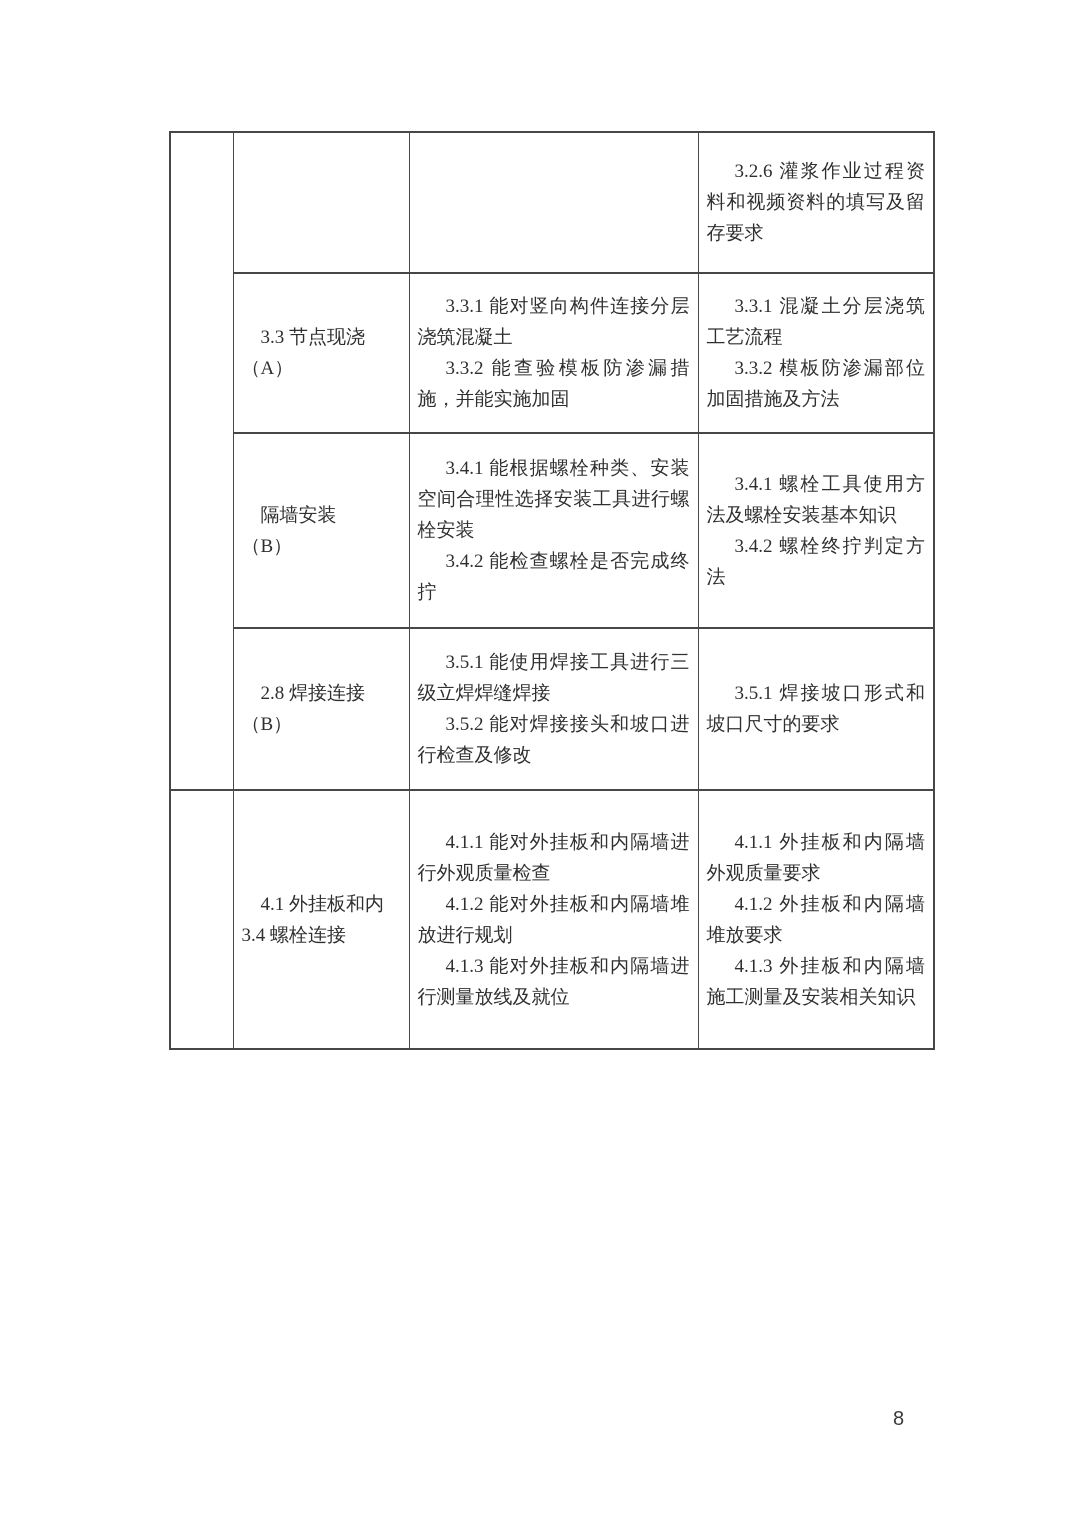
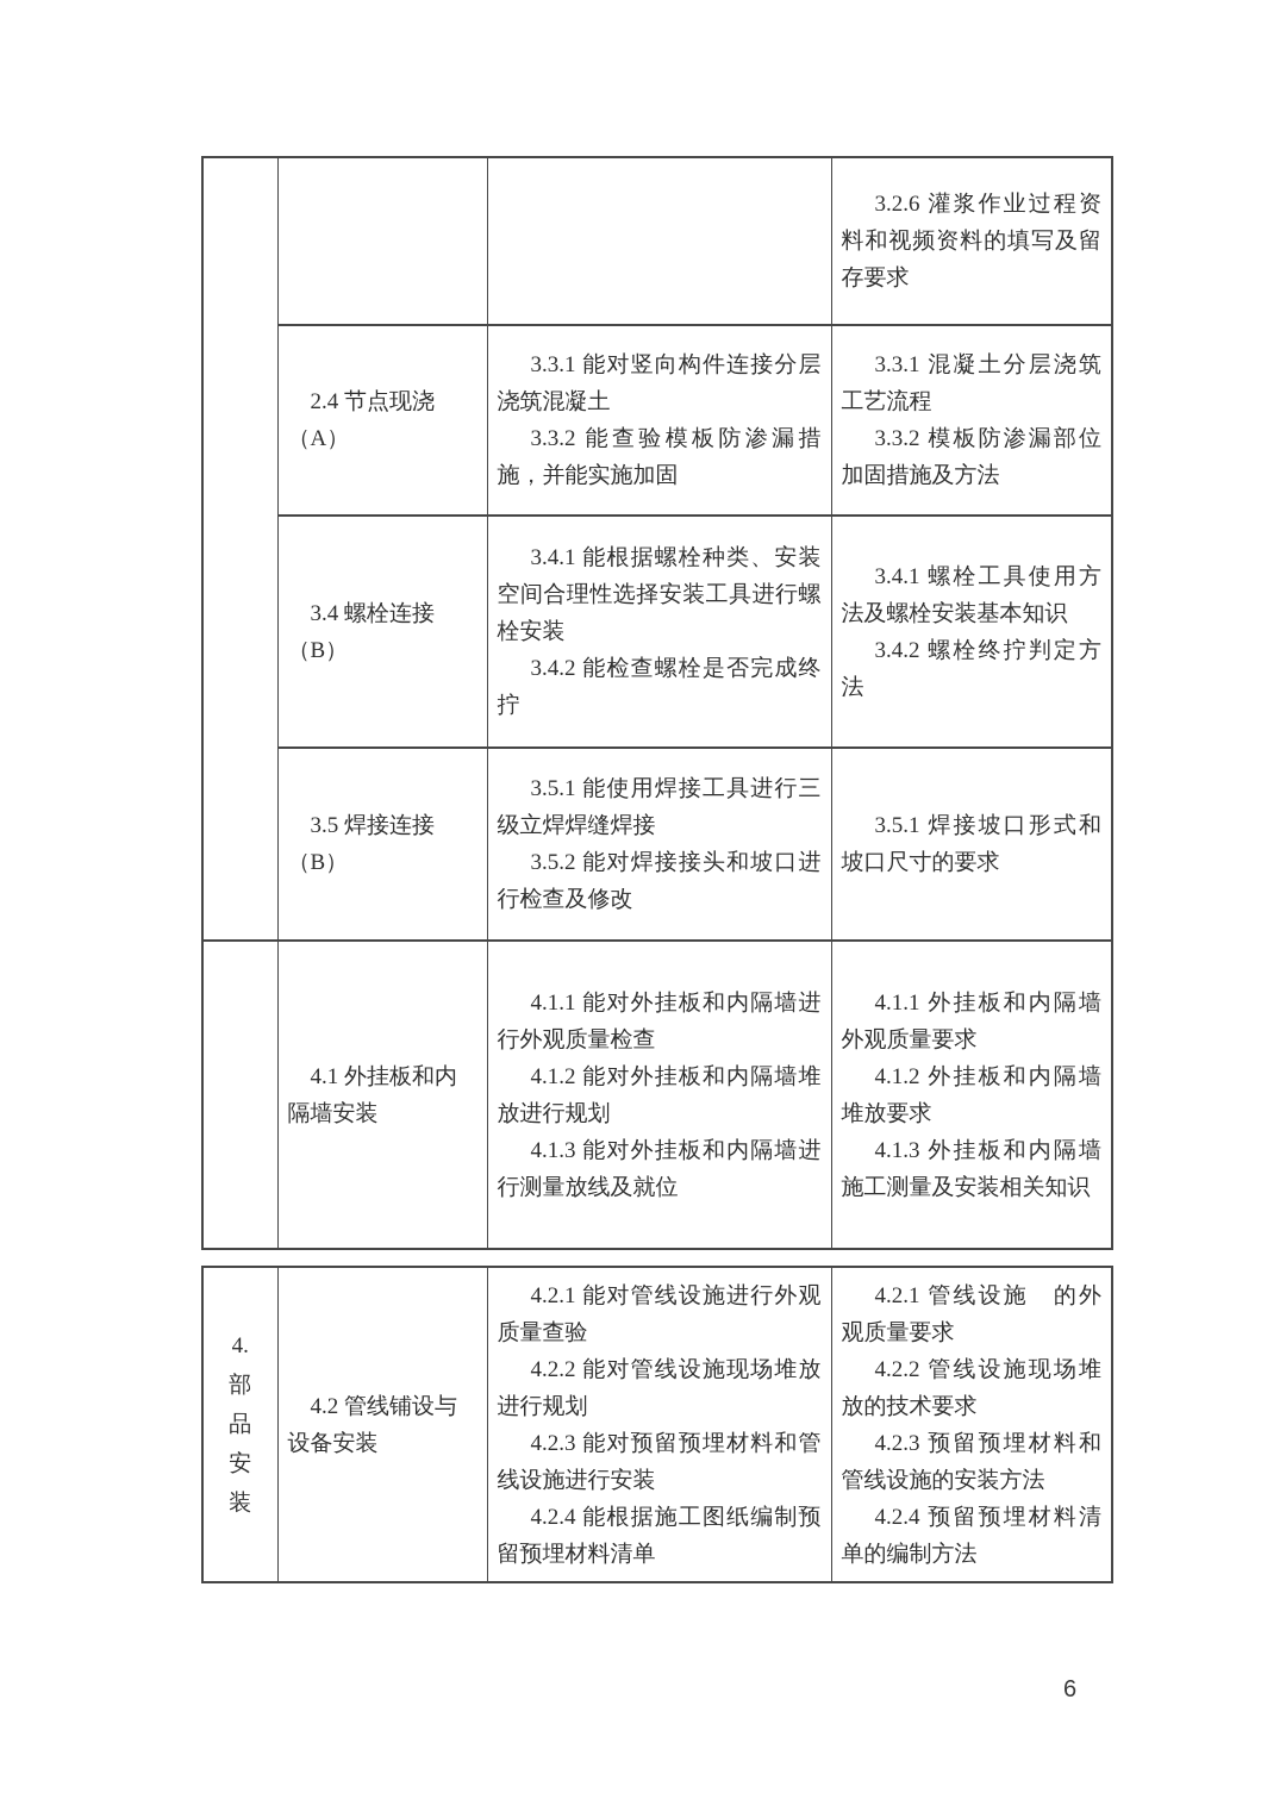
  			3.2.6 灌浆作业过程资料和视频资料的填写及留存要求
- 3.3 节点现浇 （A）	3.3.1 能对竖向构件连接分层浇筑混凝土 3.3.2 能查验模板防渗漏措施，并能实施加固	3.3.1 混凝土分层浇筑工艺流程 3.3.2 模板防渗漏部位加固措施及方法
+ 2.4 节点现浇 （A）	3.3.1 能对竖向构件连接分层浇筑混凝土 3.3.2 能查验模板防渗漏措施，并能实施加固	3.3.1 混凝土分层浇筑工艺流程 3.3.2 模板防渗漏部位加固措施及方法
- 隔墙安装 （B）	3.4.1 能根据螺栓种类、安装空间合理性选择安装工具进行螺栓安装 3.4.2 能检查螺栓是否完成终拧	3.4.1 螺栓工具使用方法及螺栓安装基本知识 3.4.2 螺栓终拧判定方法
+ 3.4 螺栓连接 （B）	3.4.1 能根据螺栓种类、安装空间合理性选择安装工具进行螺栓安装 3.4.2 能检查螺栓是否完成终拧	3.4.1 螺栓工具使用方法及螺栓安装基本知识 3.4.2 螺栓终拧判定方法
- 2.8 焊接连接 （B）	3.5.1 能使用焊接工具进行三级立焊焊缝焊接 3.5.2 能对焊接接头和坡口进行检查及修改	3.5.1 焊接坡口形式和坡口尺寸的要求
+ 3.5 焊接连接 （B）	3.5.1 能使用焊接工具进行三级立焊焊缝焊接 3.5.2 能对焊接接头和坡口进行检查及修改	3.5.1 焊接坡口形式和坡口尺寸的要求
- 	4.1 外挂板和内 3.4 螺栓连接	4.1.1 能对外挂板和内隔墙进行外观质量检查 4.1.2 能对外挂板和内隔墙堆放进行规划 4.1.3 能对外挂板和内隔墙进行测量放线及就位	4.1.1 外挂板和内隔墙外观质量要求 4.1.2 外挂板和内隔墙堆放要求 4.1.3 外挂板和内隔墙施工测量及安装相关知识
+ 	4.1 外挂板和内 隔墙安装	4.1.1 能对外挂板和内隔墙进行外观质量检查 4.1.2 能对外挂板和内隔墙堆放进行规划 4.1.3 能对外挂板和内隔墙进行测量放线及就位	4.1.1 外挂板和内隔墙外观质量要求 4.1.2 外挂板和内隔墙堆放要求 4.1.3 外挂板和内隔墙施工测量及安装相关知识
+ 4. 部 品 安 装	4.2 管线铺设与 设备安装	4.2.1 能对管线设施进行外观质量查验 4.2.2 能对管线设施现场堆放进行规划 4.2.3 能对预留预埋材料和管线设施进行安装 4.2.4 能根据施工图纸编制预留预埋材料清单	4.2.1 管线设施 的外观质量要求 4.2.2 管线设施现场堆放的技术要求 4.2.3 预留预埋材料和管线设施的安装方法 4.2.4 预留预埋材料清单的编制方法
- 8
+ 6
